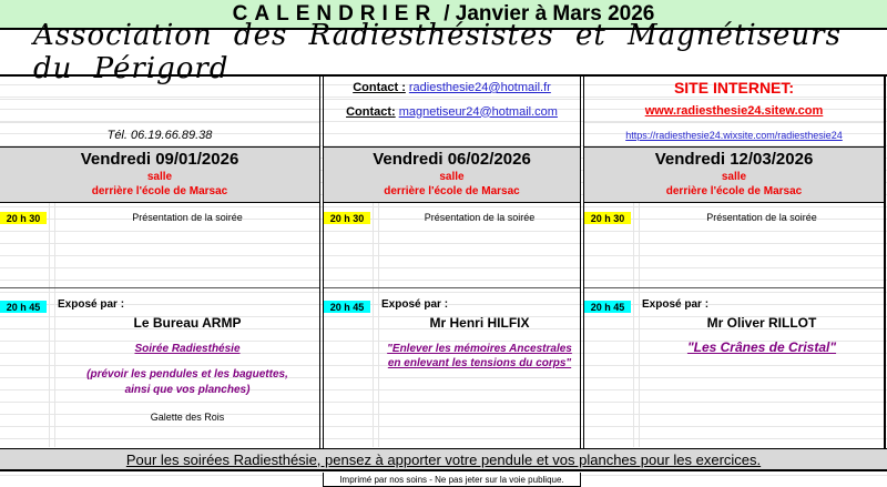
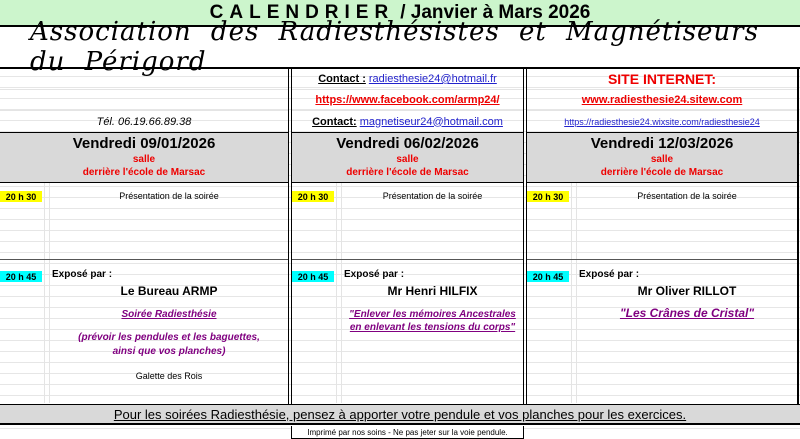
  CALENDRIER
  / Janvier à Mars 2026
  Association des Radiesthésistes et Magnétiseurs du Périgord
  Tél. 06.19.66.89.38
  Vendredi 09/01/2026
  salle
  derrière l'école de Marsac
  20 h 30
  Présentation de la soirée
  20 h 45
  Exposé par :
  Le Bureau ARMP
  Soirée Radiesthésie
  (prévoir les pendules et les baguettes,
  ainsi que vos planches)
  Galette des Rois
  Contact :
  radiesthesie24@hotmail.fr
+ https://www.facebook.com/armp24/
  Contact:
  magnetiseur24@hotmail.com
  Vendredi 06/02/2026
  salle
  derrière l'école de Marsac
  20 h 30
  Présentation de la soirée
  20 h 45
  Exposé par :
  Mr Henri HILFIX
  "Enlever les mémoires Ancestrales
  en enlevant les tensions du corps"
  SITE INTERNET:
  www.radiesthesie24.sitew.com
  https://radiesthesie24.wixsite.com/radiesthesie24
  Vendredi 12/03/2026
  salle
  derrière l'école de Marsac
  20 h 30
  Présentation de la soirée
  20 h 45
  Exposé par :
  Mr Oliver RILLOT
  "Les Crânes de Cristal"
  Pour les soirées Radiesthésie, pensez à apporter votre pendule et vos planches pour les exercices.
- Imprimé par nos soins - Ne pas jeter sur la voie publique.
+ Imprimé par nos soins - Ne pas jeter sur la voie pendule.
